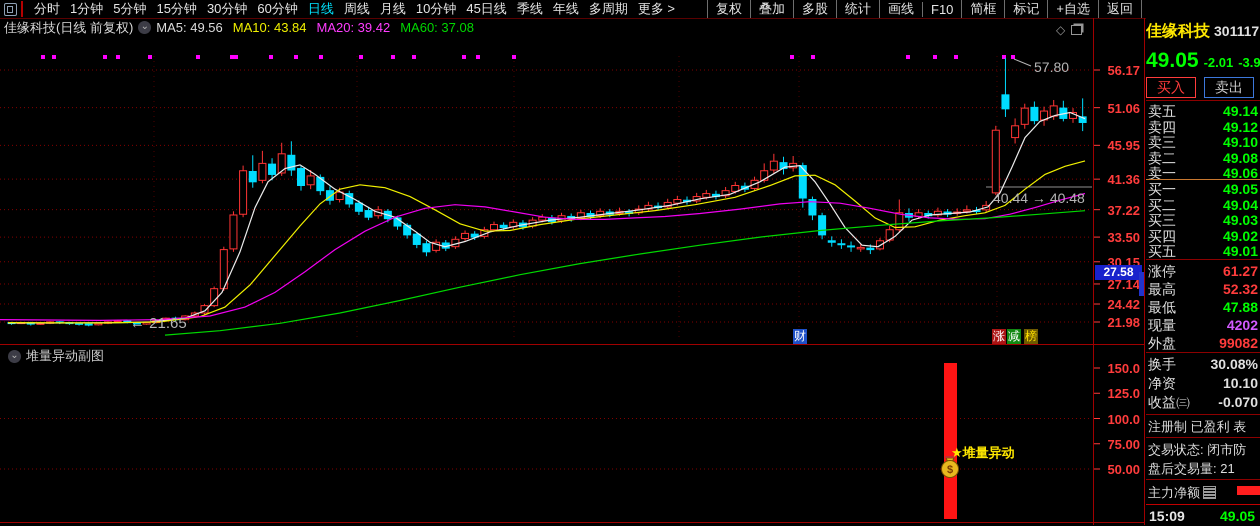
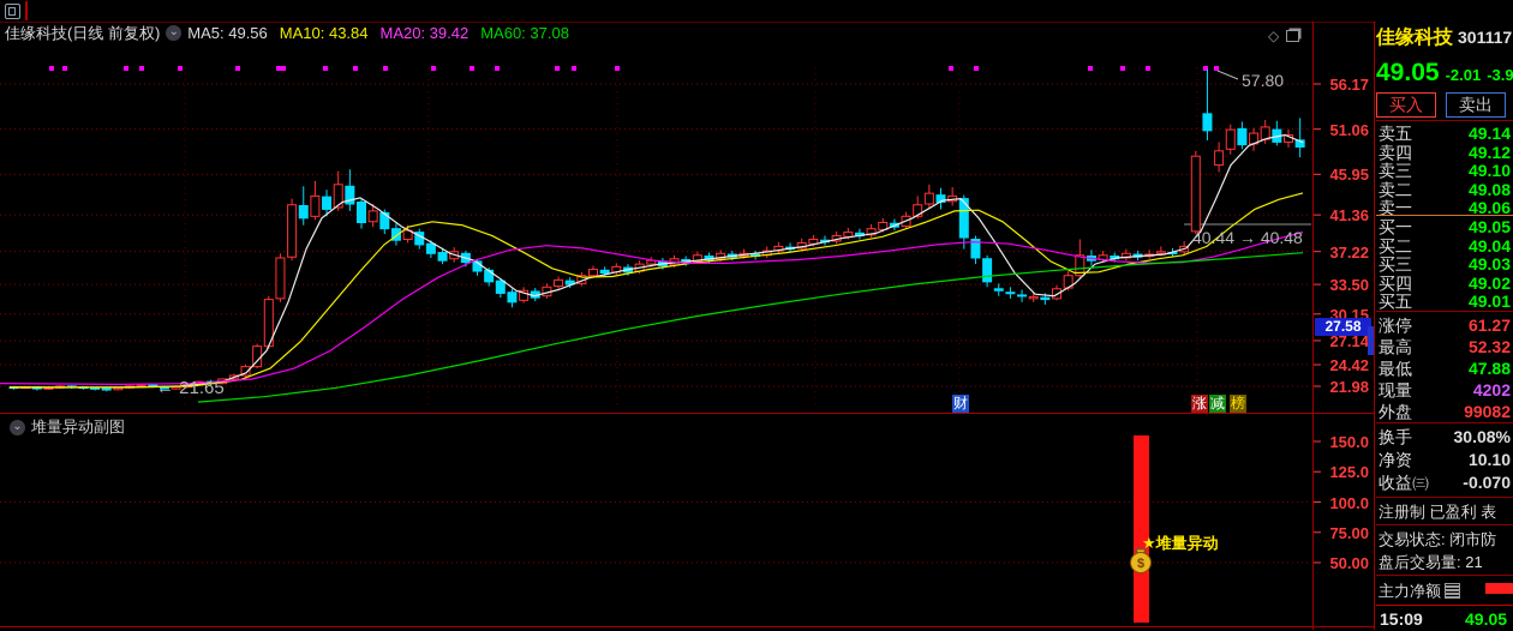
  57.80
  ← 21.65
  40.44 → 40.48
  $
- 分时
- 1分钟
- 5分钟
- 15分钟
- 30分钟
- 60分钟
- 日线
- 周线
- 月线
- 10分钟
- 45日线
- 季线
- 年线
- 多周期
- 更多 >
- 复权
- 叠加
- 多股
- 统计
- 画线
- F10
- 简框
- 标记
- +自选
- 返回
  佳缘科技(日线 前复权)
  ⌄
  MA5: 49.56 MA10: 43.84 MA20: 39.42 MA60: 37.08
  ◇
  56.17
  51.06
  45.95
  41.36
  37.22
  33.50
  30.15
  27.14
  24.42
  21.98
  27.58
  财
  涨
  减
  榜
  ⌄
  堆量异动副图
  150.0
  125.0
  100.0
  75.00
  50.00
  ★堆量异动
  佳缘科技 301117
  49.05 -2.01 -3.9
  买入
  卖出
  卖五
  49.14
  卖四
  49.12
  卖三
  49.10
  卖二
  49.08
  卖一
  49.06
  买一
  49.05
  买二
  49.04
  买三
  49.03
  买四
  49.02
  买五
  49.01
  涨停
  61.27
  最高
  52.32
  最低
  47.88
  现量
  4202
  外盘
  99082
  换手
  30.08%
  净资
  10.10
  收益㈢
  -0.070
  注册制 已盈利 表
  交易状态: 闭市防
  盘后交易量: 21
  主力净额
  15:09
  49.05
